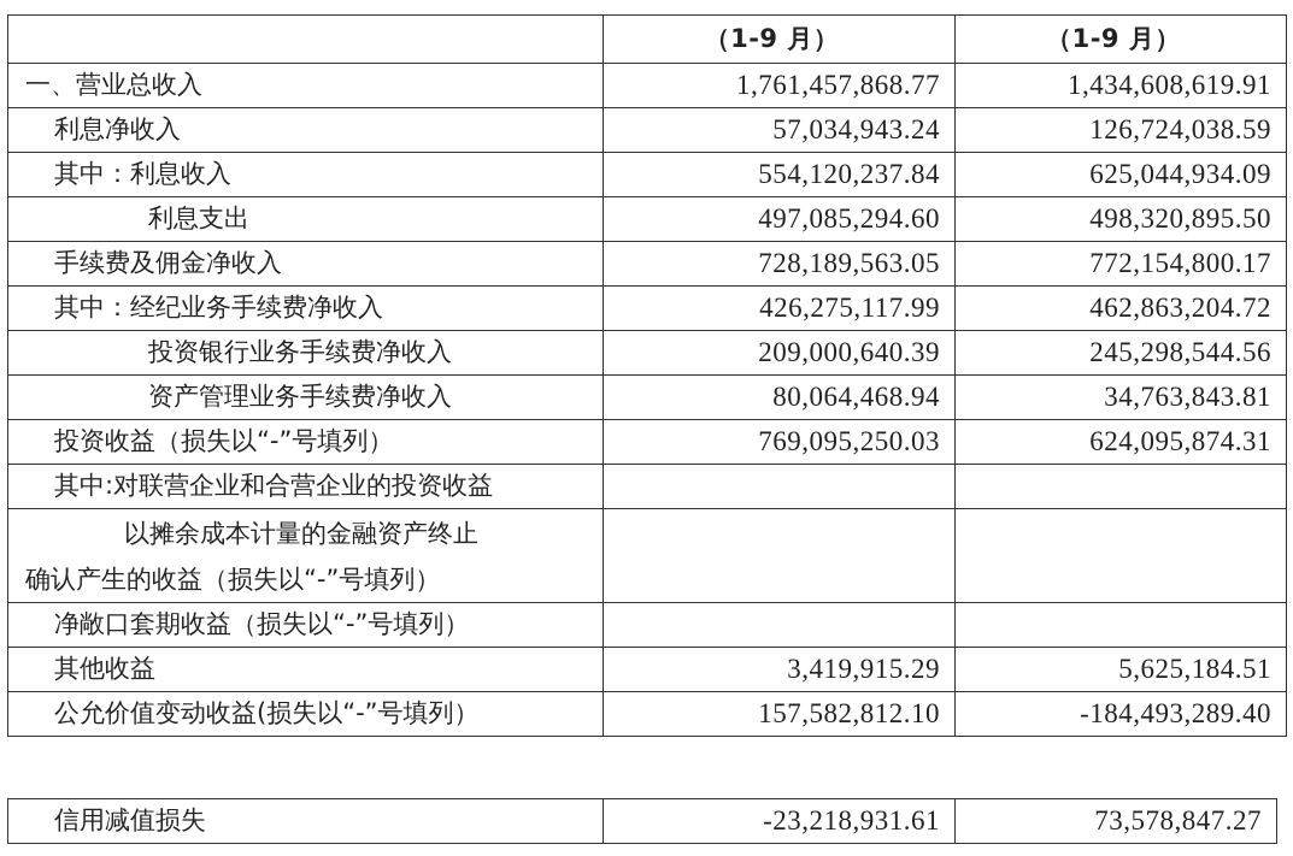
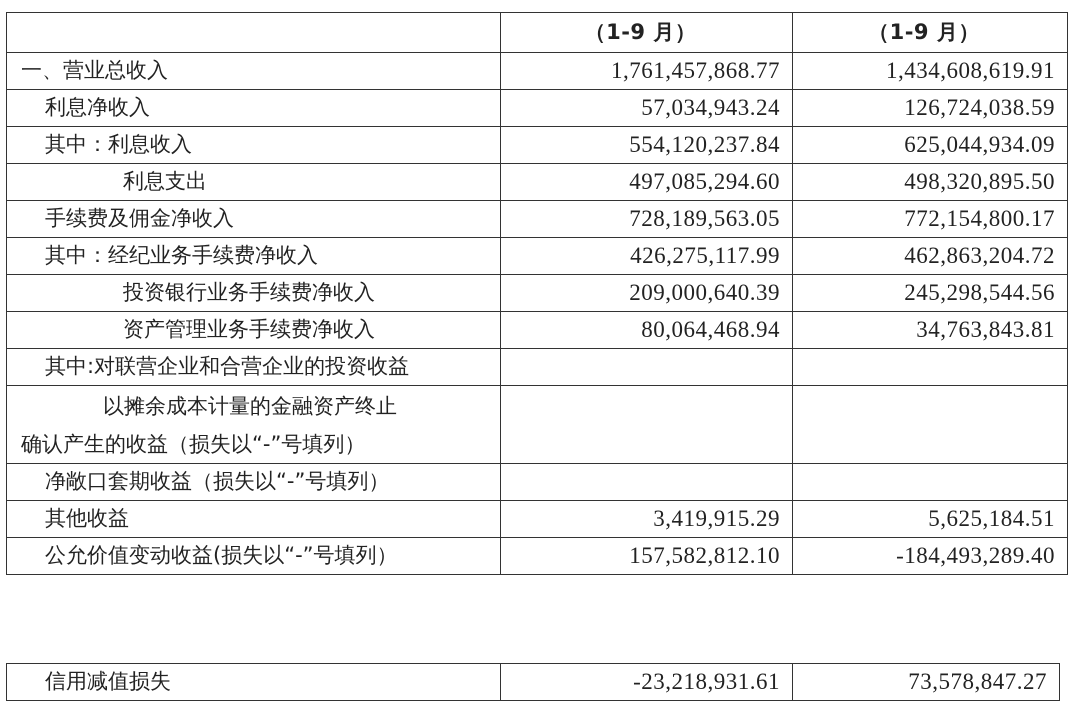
  	（1-9 月）	（1-9 月）
  一、营业总收入	1,761,457,868.77	1,434,608,619.91
  利息净收入	57,034,943.24	126,724,038.59
  其中：利息收入	554,120,237.84	625,044,934.09
  利息支出	497,085,294.60	498,320,895.50
  手续费及佣金净收入	728,189,563.05	772,154,800.17
  其中：经纪业务手续费净收入	426,275,117.99	462,863,204.72
  投资银行业务手续费净收入	209,000,640.39	245,298,544.56
  资产管理业务手续费净收入	80,064,468.94	34,763,843.81
- 投资收益（损失以“-”号填列）	769,095,250.03	624,095,874.31
  其中:对联营企业和合营企业的投资收益
  以摊余成本计量的金融资产终止 确认产生的收益（损失以“-”号填列）
  净敞口套期收益（损失以“-”号填列）
  其他收益	3,419,915.29	5,625,184.51
  公允价值变动收益(损失以“-”号填列）	157,582,812.10	-184,493,289.40
  信用减值损失	-23,218,931.61	73,578,847.27
